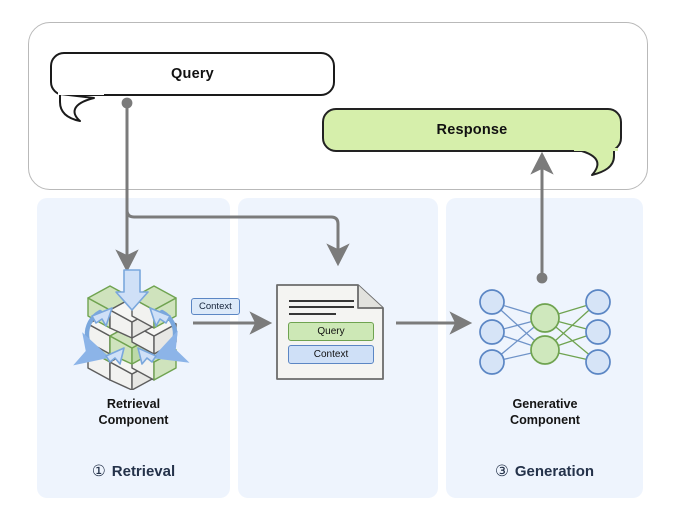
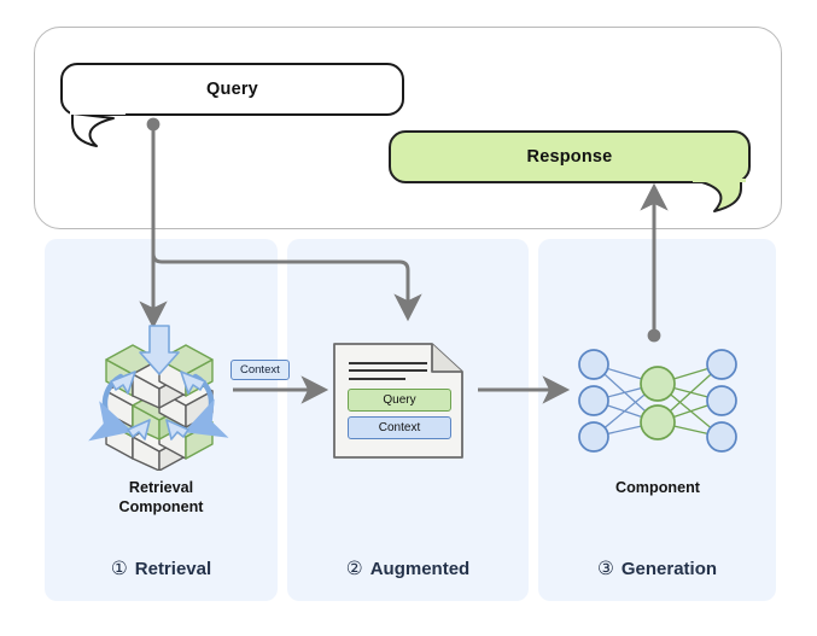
  Query
  Response
  Retrieval
  Component
  Context
  Query
  Context
- Generative
  Component
  ①
  Retrieval
+ ②
+ Augmented
  ③
  Generation
